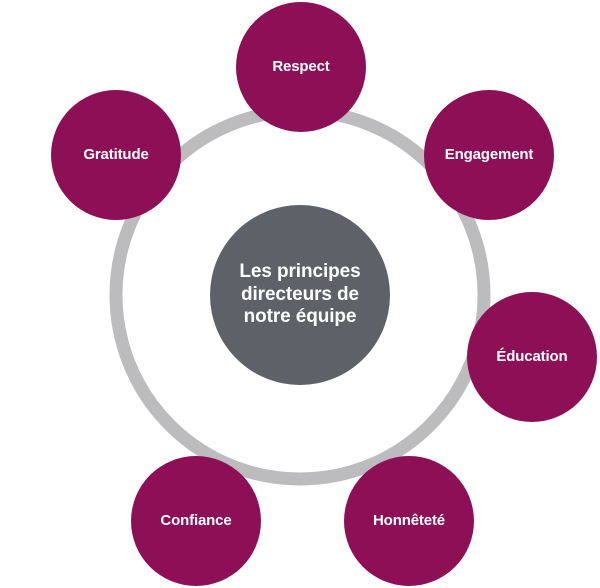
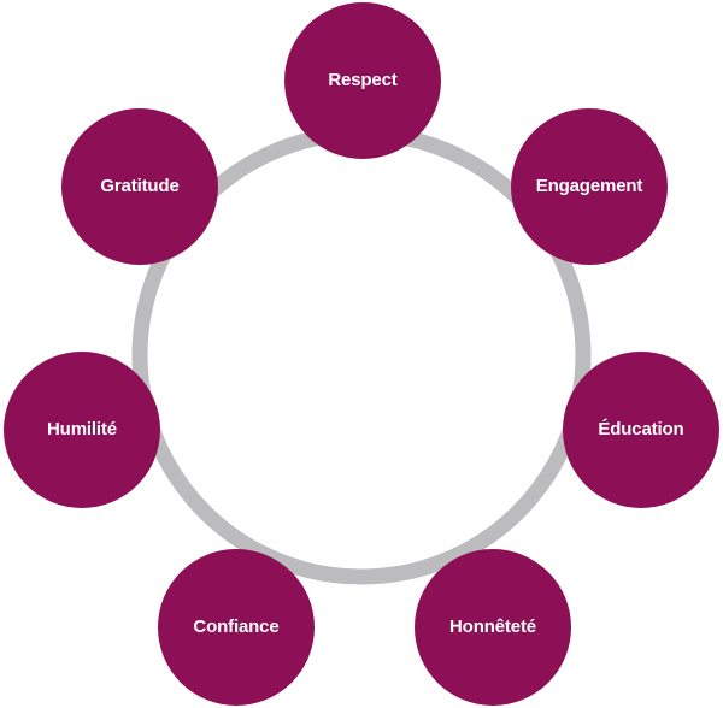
- Les principes
- directeurs de
- notre équipe
  Respect
  Engagement
  Éducation
  Honnêteté
  Confiance
+ Humilité
  Gratitude
